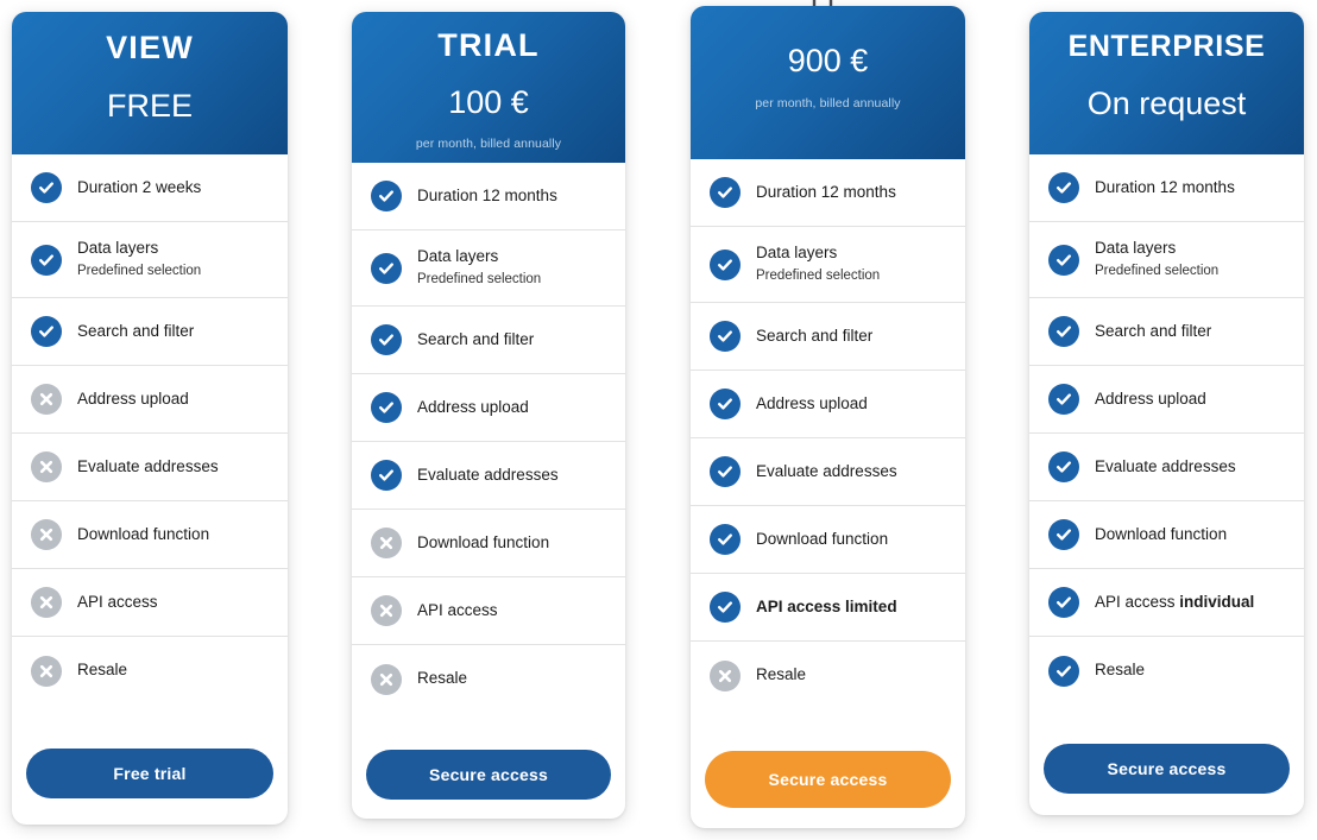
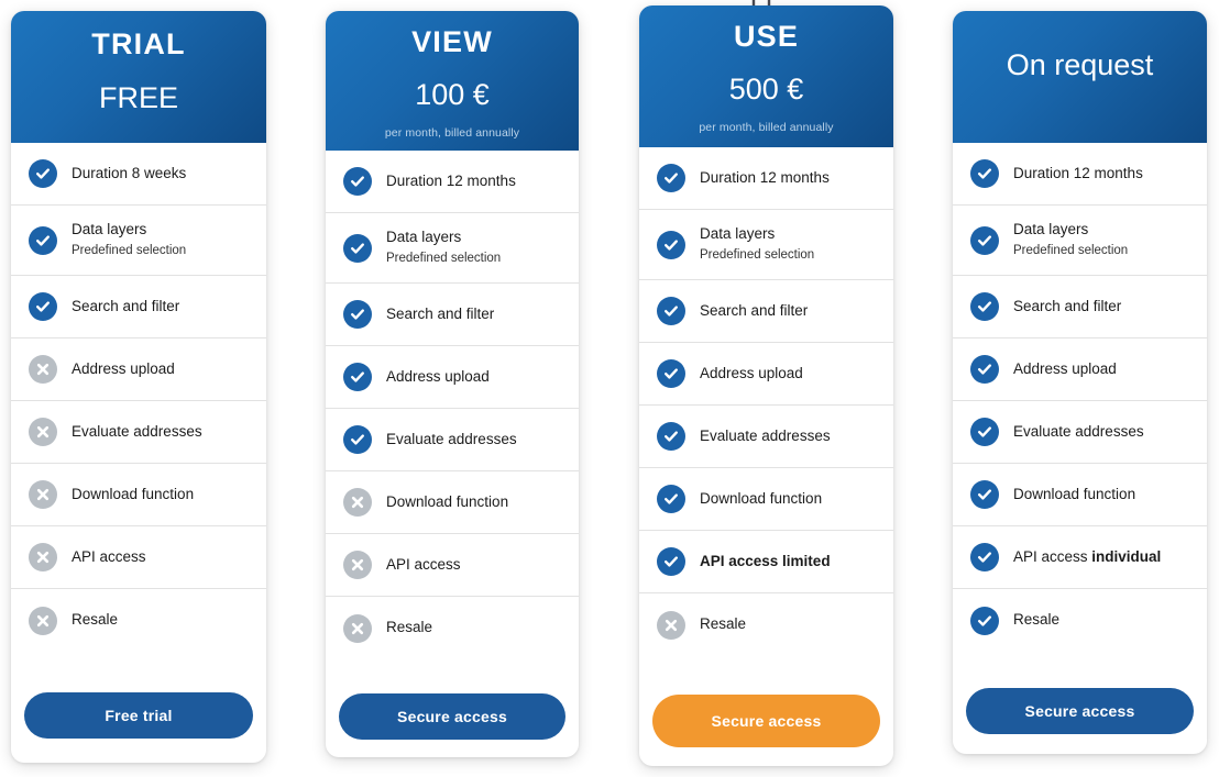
- VIEW
+ TRIAL
  FREE
- Duration 2 weeks
+ Duration 8 weeks
  Data layers
  Predefined selection
  Search and filter
  Address upload
  Evaluate addresses
  Download function
  API access
  Resale
  Free trial
- TRIAL
+ VIEW
  100 €
  per month, billed annually
  Duration 12 months
  Data layers
  Predefined selection
  Search and filter
  Address upload
  Evaluate addresses
  Download function
  API access
  Resale
  Secure access
+ USE
- 900 €
+ 500 €
  per month, billed annually
  Duration 12 months
  Data layers
  Predefined selection
  Search and filter
  Address upload
  Evaluate addresses
  Download function
  API access limited
  Resale
  Secure access
- ENTERPRISE
  On request
  Duration 12 months
  Data layers
  Predefined selection
  Search and filter
  Address upload
  Evaluate addresses
  Download function
  API access individual
  Resale
  Secure access
